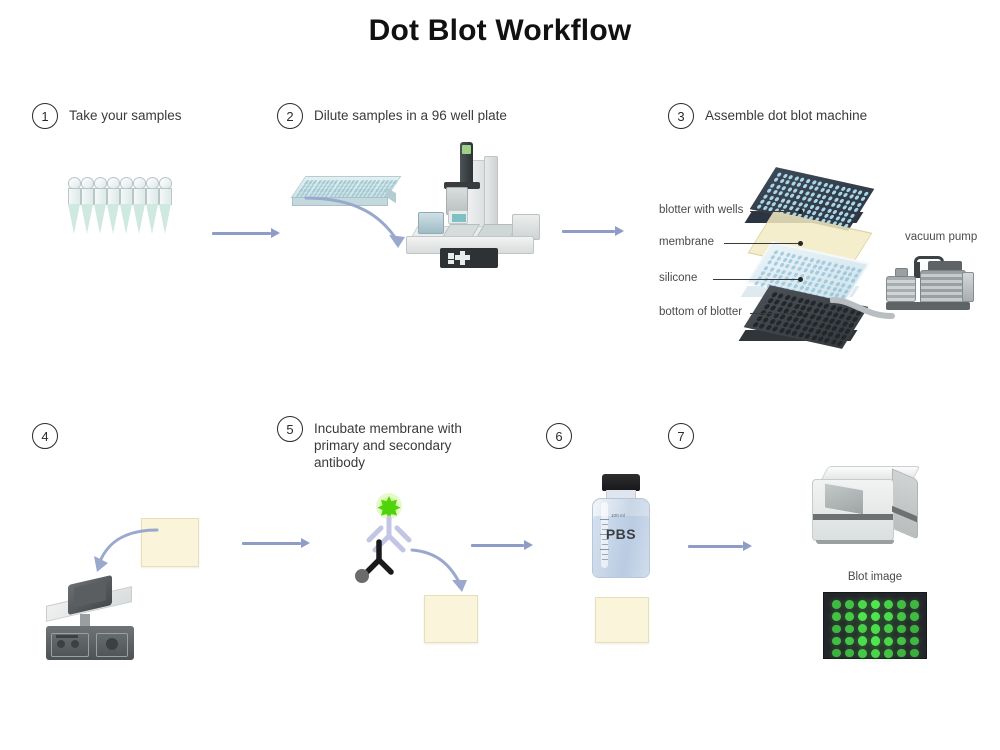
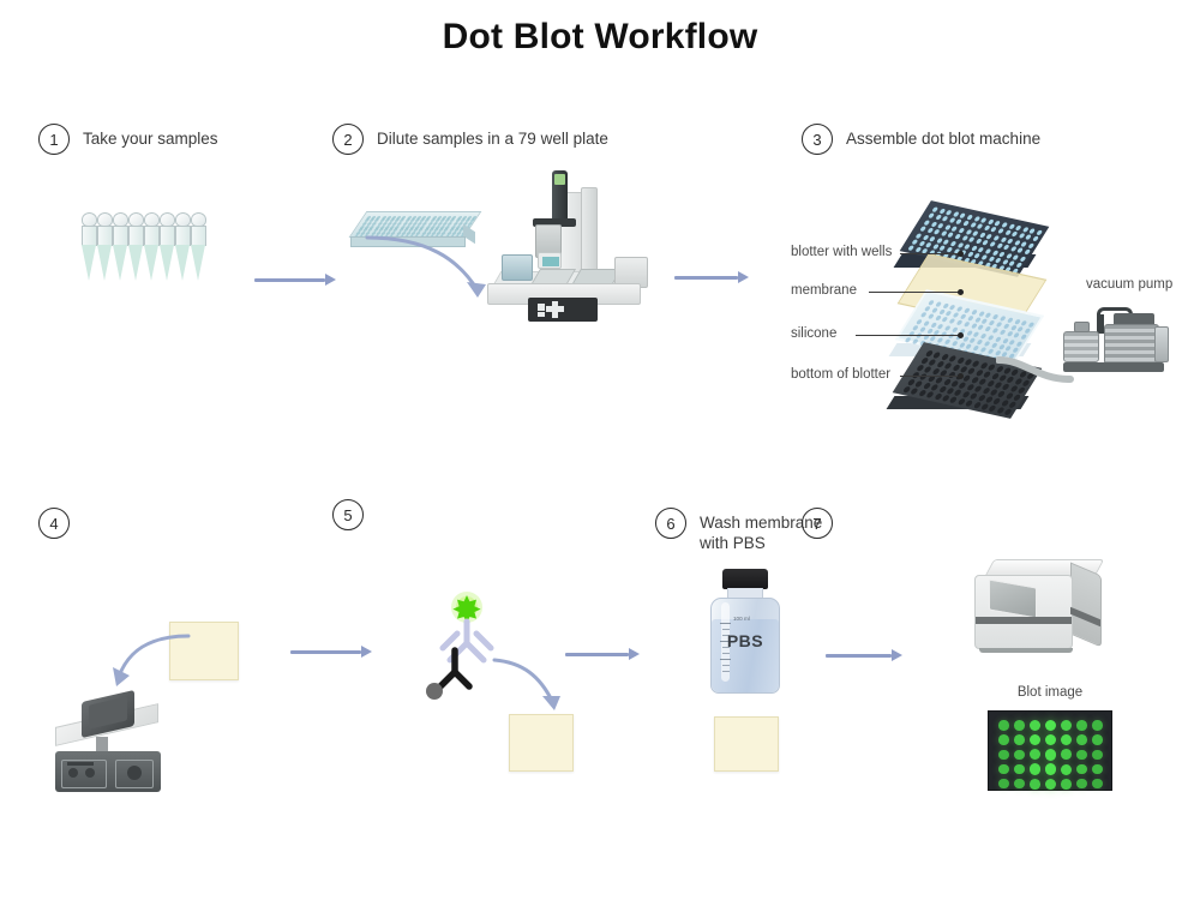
  Dot Blot Workflow
  1
  Take your samples
  2
- Dilute samples in a 96 well plate
+ Dilute samples in a 79 well plate
  3
  Assemble dot blot machine
  4
  5
- Incubate membrane with
- primary and secondary
- antibody
  6
+ Wash membrane
+ with PBS
  7
  blotter with wells
  membrane
  silicone
  bottom of blotter
  vacuum pump
  PBS
  Blot image
